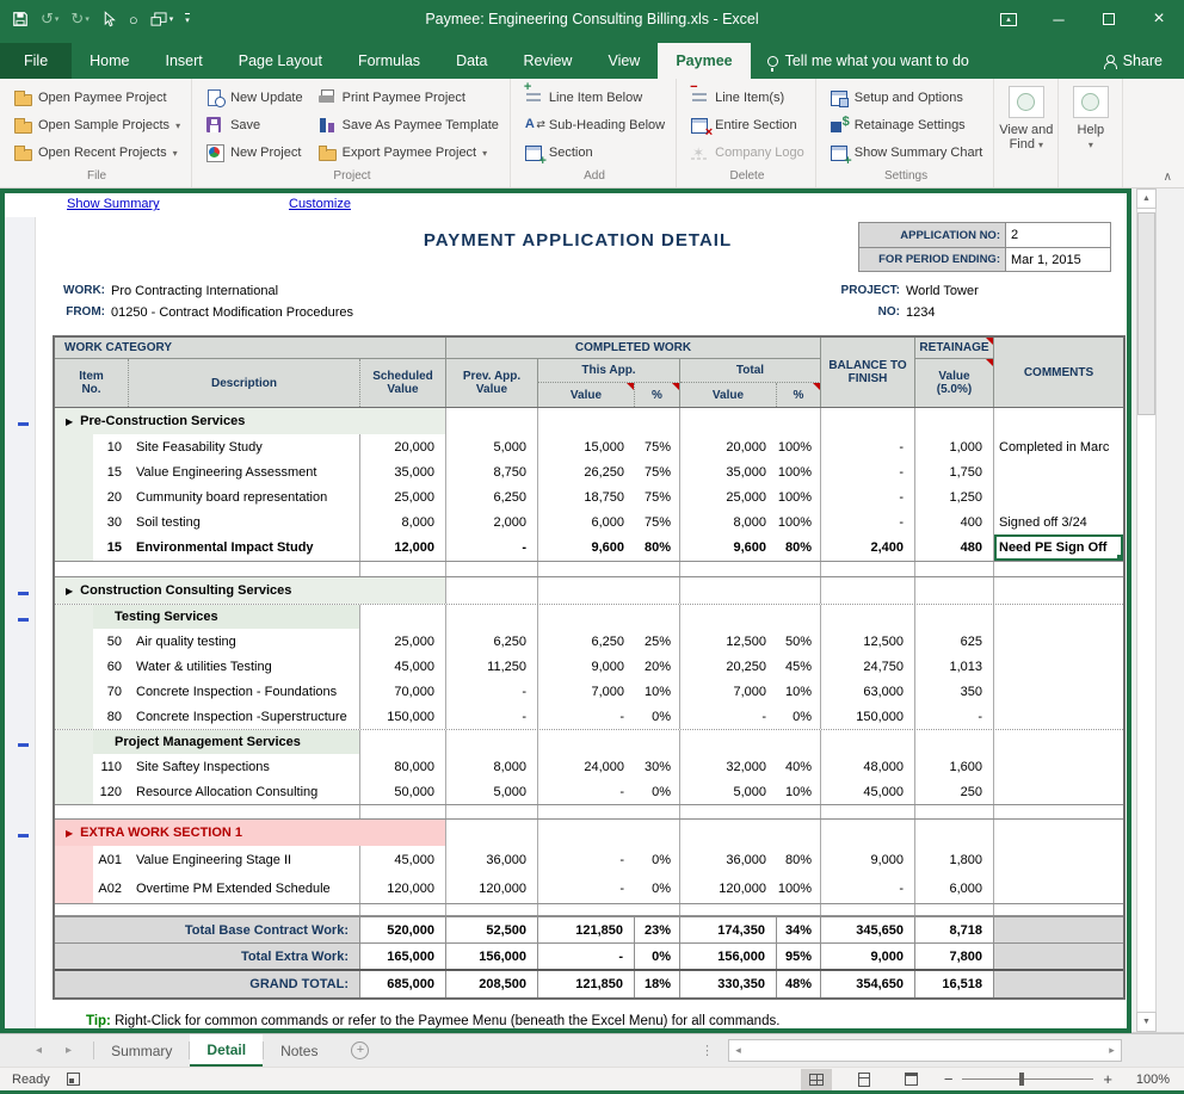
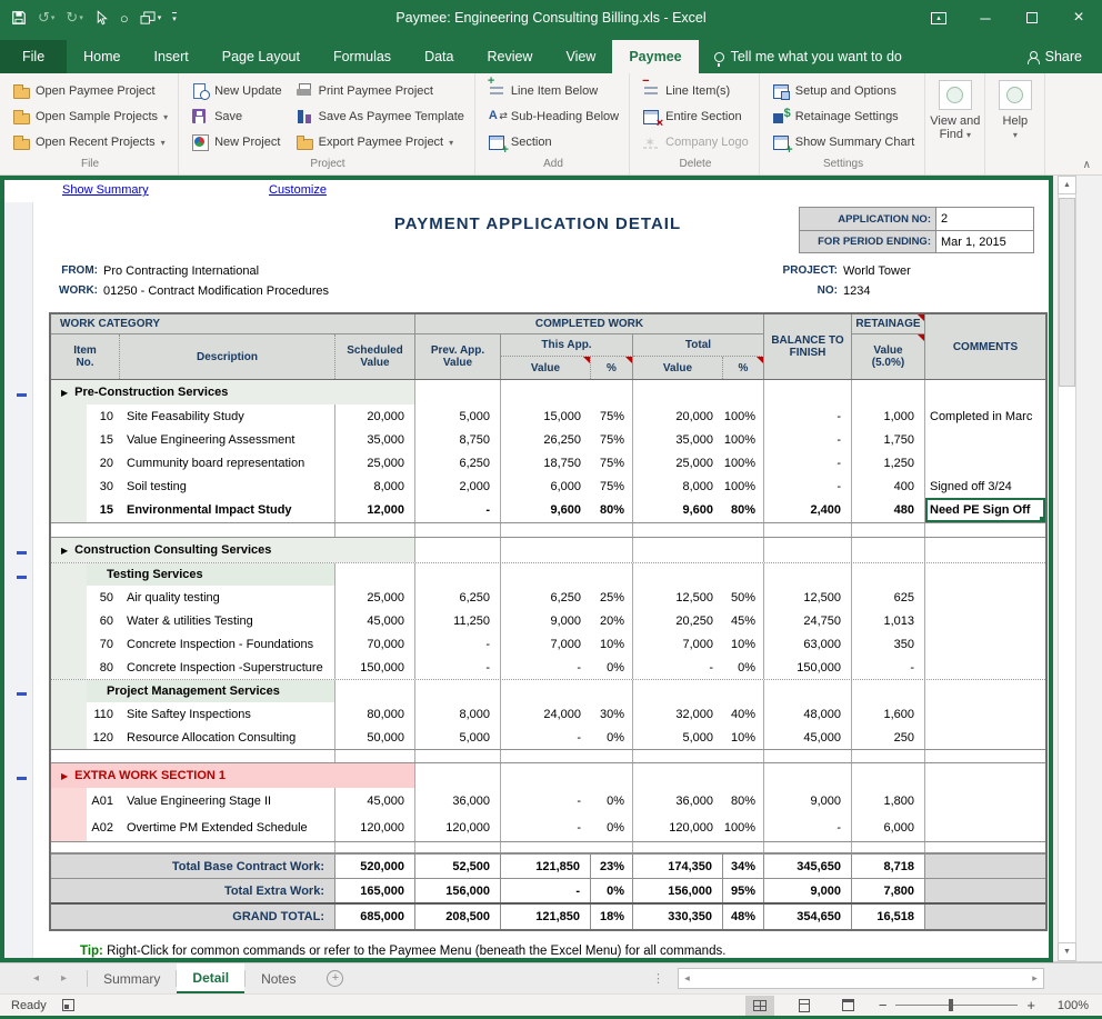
  Paymee: Engineering Consulting Billing.xls - Excel
  ↺
  ↻
  ○
  ─
  ×
  File
  Home
  Insert
  Page Layout
  Formulas
  Data
  Review
  View
  Paymee
  Tell me what you want to do
  Share
  Open Paymee Project
  Open Sample Projects
  ▾
  Open Recent Projects
  ▾
  File
  New Update
  Save
  New Project
  Print Paymee Project
  Save As Paymee Template
  Export Paymee Project
  ▾
  Project
  Line Item Below
  Sub-Heading Below
  Section
  Add
  Line Item(s)
  Entire Section
  Company Logo
  Delete
  Setup and Options
  Retainage Settings
  Show Summary Chart
  Settings
  View and
  Find ▾
  Help
  ▾
  ∧
  Show Summary
  Customize
  PAYMENT APPLICATION DETAIL
  APPLICATION NO:
  2
  FOR PERIOD ENDING:
  Mar 1, 2015
- WORK:
+ FROM:
  Pro Contracting International
- FROM:
+ WORK:
  01250 - Contract Modification Procedures
  PROJECT:
  World Tower
  NO:
  1234
  WORK CATEGORY
  COMPLETED WORK
  BALANCE TO
  FINISH
  RETAINAGE
  COMMENTS
  Item
  No.
  Description
  Scheduled
  Value
  Prev. App.
  Value
  This App.
  Value
  %
  Total
  Value
  %
  Value
  (5.0%)
  ▶
  Pre-Construction Services
  10
  Site Feasability Study
  20,000
  5,000
  15,000
  75%
  20,000
  100%
  -
  1,000
  Completed in Marc
  15
  Value Engineering Assessment
  35,000
  8,750
  26,250
  75%
  35,000
  100%
  -
  1,750
  20
  Cummunity board representation
  25,000
  6,250
  18,750
  75%
  25,000
  100%
  -
  1,250
  30
  Soil testing
  8,000
  2,000
  6,000
  75%
  8,000
  100%
  -
  400
  Signed off 3/24
  15
  Environmental Impact Study
  12,000
  -
  9,600
  80%
  9,600
  80%
  2,400
  480
  Need PE Sign Off
  ▶
  Construction Consulting Services
  Testing Services
  50
  Air quality testing
  25,000
  6,250
  6,250
  25%
  12,500
  50%
  12,500
  625
  60
  Water & utilities Testing
  45,000
  11,250
  9,000
  20%
  20,250
  45%
  24,750
  1,013
  70
  Concrete Inspection - Foundations
  70,000
  -
  7,000
  10%
  7,000
  10%
  63,000
  350
  80
  Concrete Inspection -Superstructure
  150,000
  -
  -
  0%
  -
  0%
  150,000
  -
  Project Management Services
  110
  Site Saftey Inspections
  80,000
  8,000
  24,000
  30%
  32,000
  40%
  48,000
  1,600
  120
  Resource Allocation Consulting
  50,000
  5,000
  -
  0%
  5,000
  10%
  45,000
  250
  ▶
  EXTRA WORK SECTION 1
  A01
  Value Engineering Stage II
  45,000
  36,000
  -
  0%
  36,000
  80%
  9,000
  1,800
  A02
  Overtime PM Extended Schedule
  120,000
  120,000
  -
  0%
  120,000
  100%
  -
  6,000
  Total Base Contract Work:
  520,000
  52,500
  121,850
  23%
  174,350
  34%
  345,650
  8,718
  Total Extra Work:
  165,000
  156,000
  -
  0%
  156,000
  95%
  9,000
  7,800
  GRAND TOTAL:
  685,000
  208,500
  121,850
  18%
  330,350
  48%
  354,650
  16,518
  Tip: Right-Click for common commands or refer to the Paymee Menu (beneath the Excel Menu) for all commands.
  ◂
  ▸
  Summary
  Detail
  Notes
  +
  ⋮
  ◂
  ▸
  Ready
  −
  +
  100%
